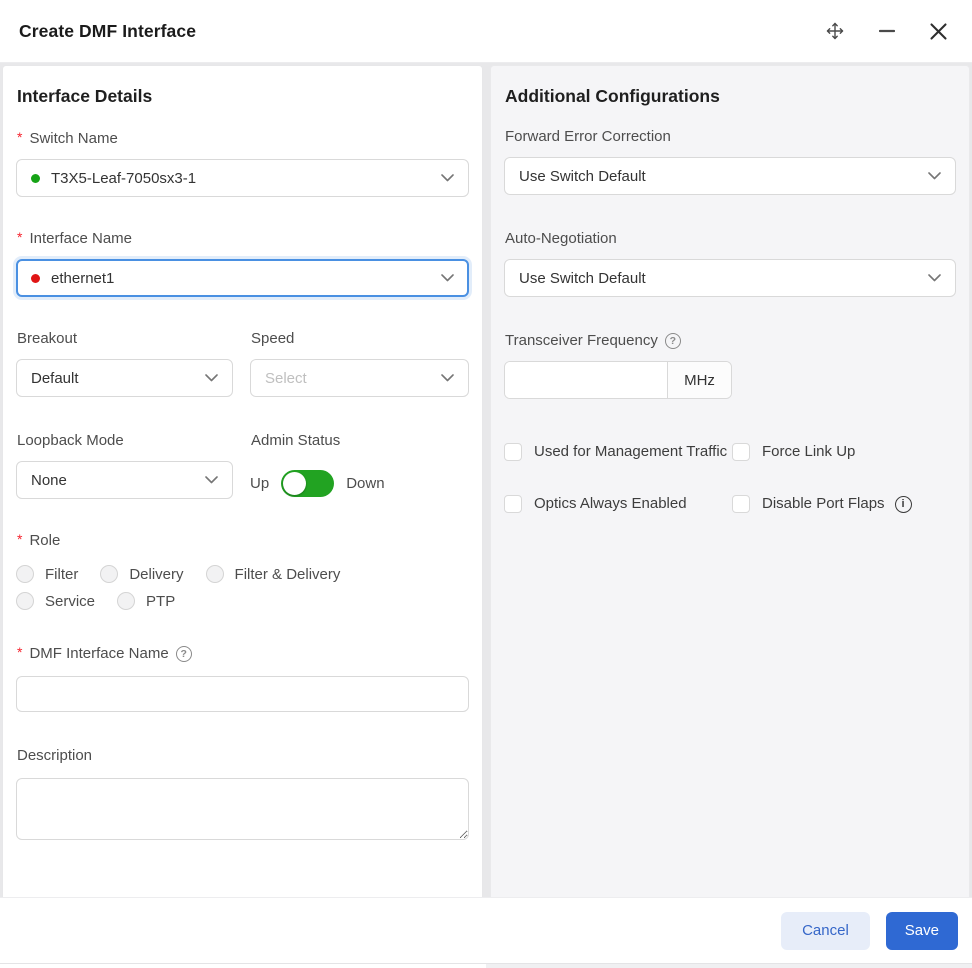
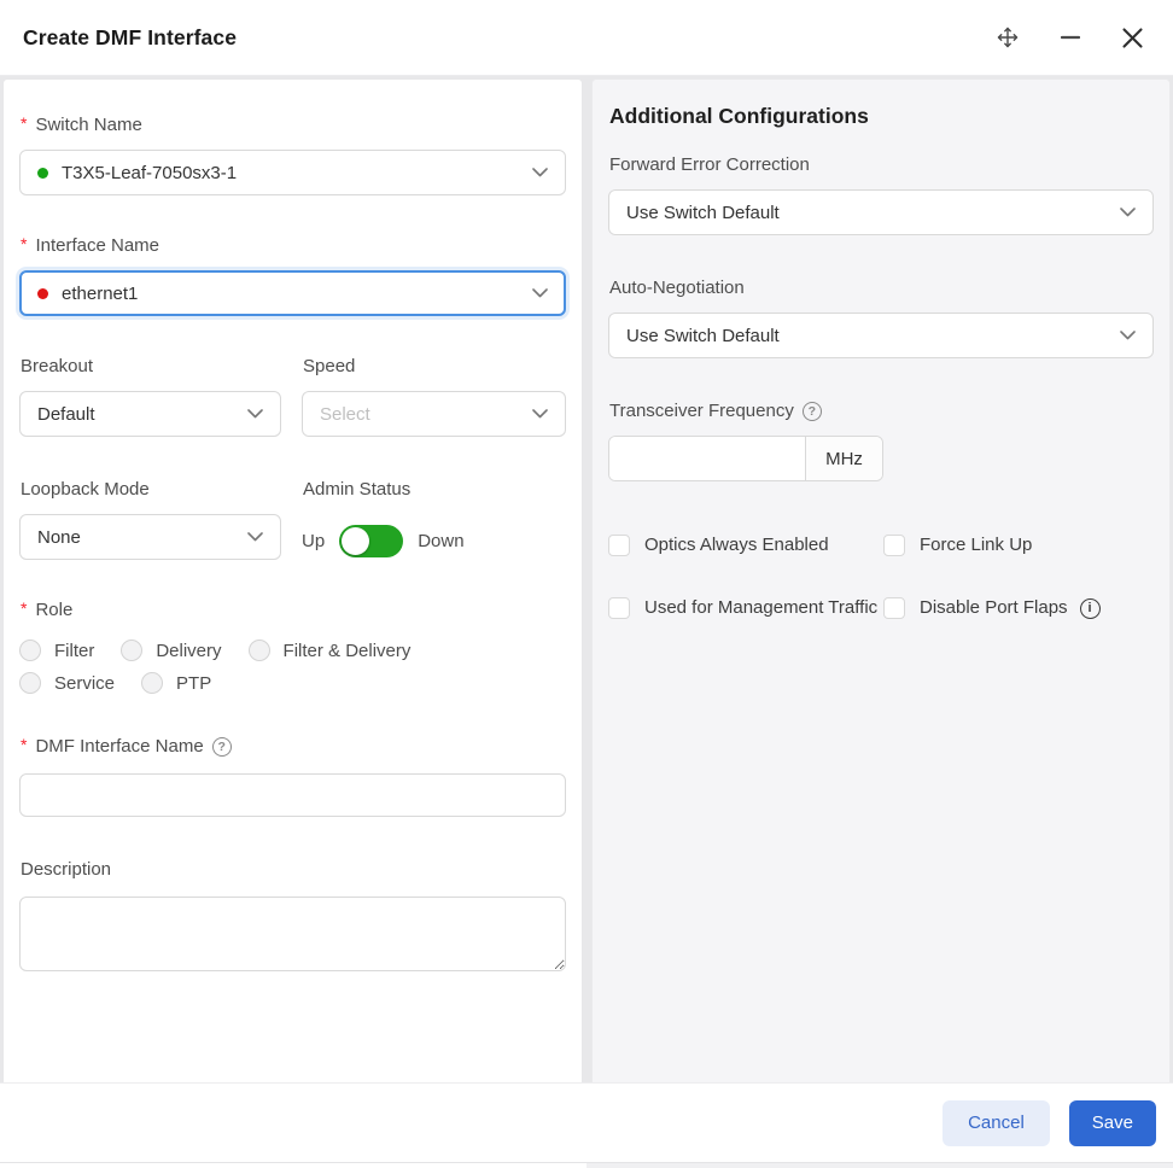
  Create DMF Interface
- Interface Details
  *
  Switch Name
  T3X5-Leaf-7050sx3-1
  *
  Interface Name
  ethernet1
  Breakout
  Default
  Speed
  Select
  Loopback Mode
  None
  Admin Status
  Up
  Down
  *
  Role
  Filter
  Delivery
  Filter & Delivery
  Service
  PTP
  *
  DMF Interface Name
  ?
  Description
  Additional Configurations
  Forward Error Correction
  Use Switch Default
  Auto-Negotiation
  Use Switch Default
  Transceiver Frequency
  ?
  MHz
- Used for Management Traffic
+ Optics Always Enabled
  Force Link Up
- Optics Always Enabled
+ Used for Management Traffic
  Disable Port Flaps
  i
  Cancel
  Save
